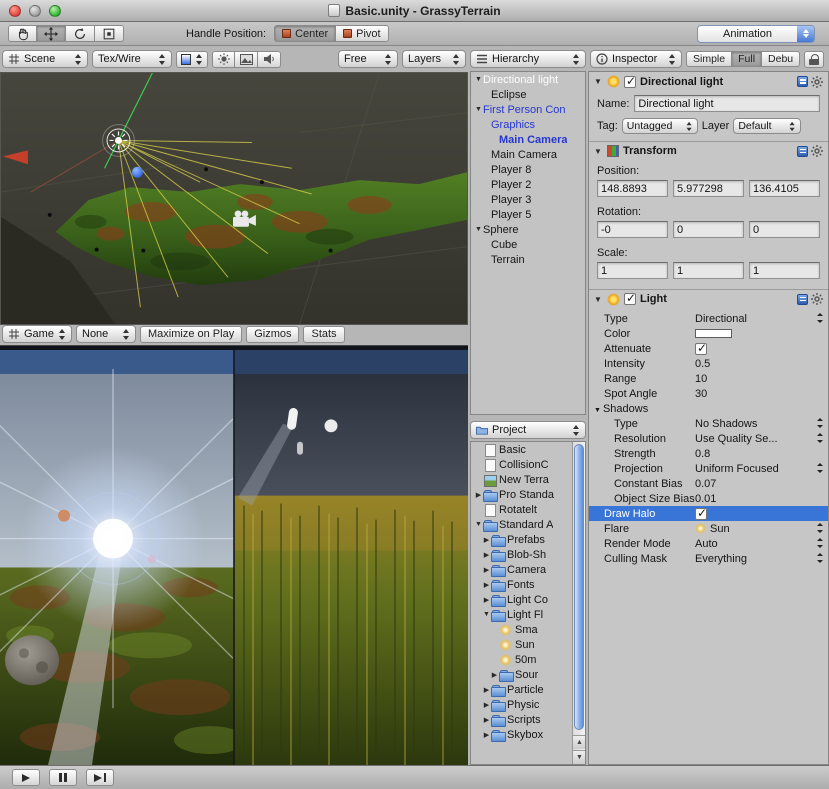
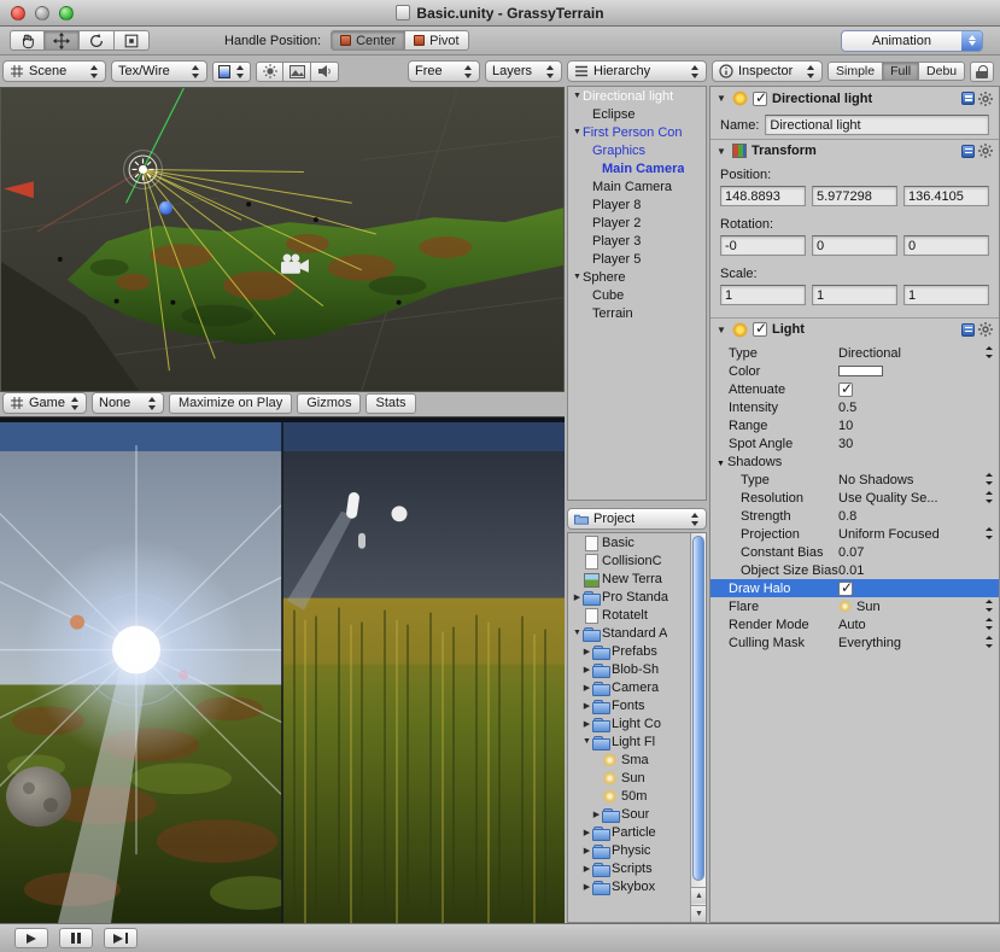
  Basic.unity - GrassyTerrain
  Handle Position:
  Center
  Pivot
  Animation
  Scene
  Tex/Wire
  Free
  Layers
  Game
  None
  Maximize on Play
  Gizmos
  Stats
  Hierarchy
  Directional light
  Eclipse
  First Person Con
  Graphics
  Main Camera
  Main Camera
  Player 8
  Player 2
  Player 3
  Player 5
  Sphere
  Cube
  Terrain
  Project
  Basic
  CollisionC
  New Terra
  Pro Standa
  Rotatelt
  Standard A
  Prefabs
  Blob-Sh
  Camera
  Fonts
  Light Co
  Light Fl
  Sma
  Sun
  50m
  Sour
  Particle
  Physic
  Scripts
  Skybox
  Inspector
  Simple
  Full
  Debu
  ▼
  Directional light
  Name:
  Directional light
- Tag:
- Untagged
- Layer
- Default
  ▼
  Transform
  Position:
  148.8893
  5.977298
  136.4105
  Rotation:
  -0
  0
  0
  Scale:
  1
  1
  1
  ▼
  Light
  Type
  Directional
  Color
  Attenuate
  Intensity
  0.5
  Range
  10
  Spot Angle
  30
  Shadows
  Type
  No Shadows
  Resolution
  Use Quality Se...
  Strength
  0.8
  Projection
  Uniform Focused
  Constant Bias
  0.07
  Object Size Bias
  0.01
  Draw Halo
  Flare
  Sun
  Render Mode
  Auto
  Culling Mask
  Everything
